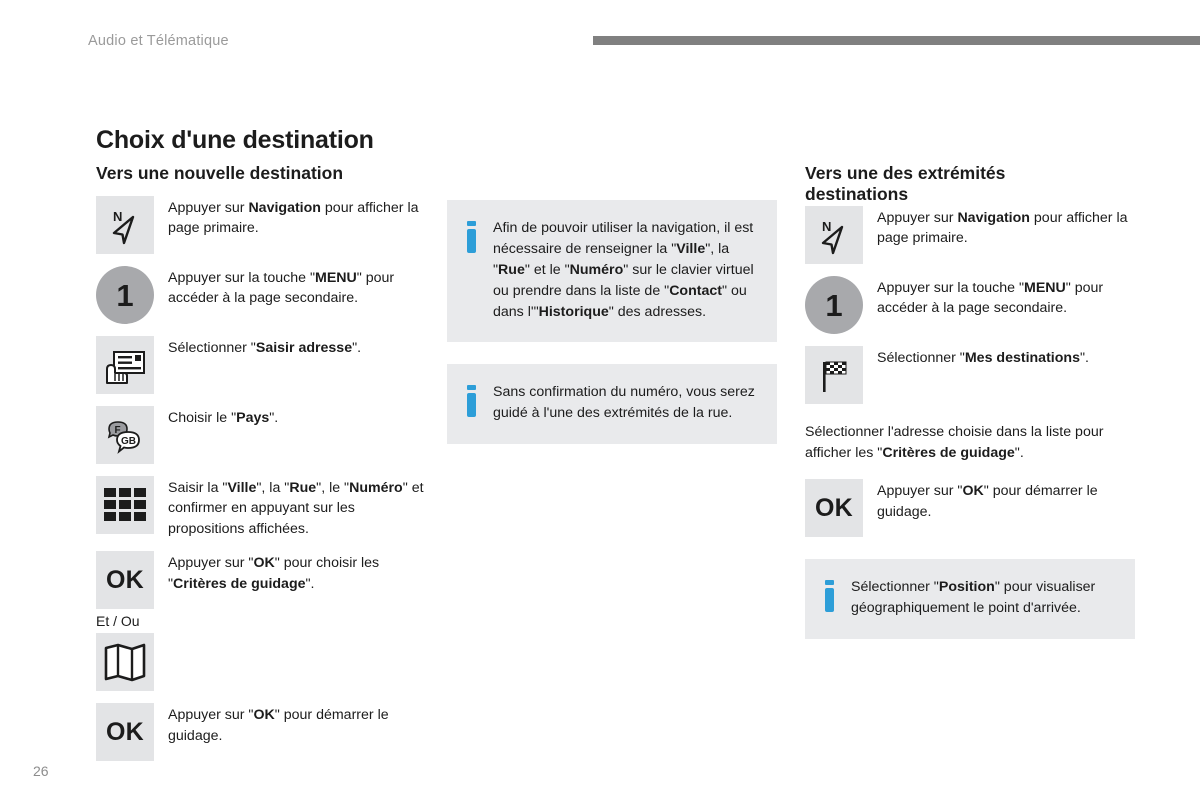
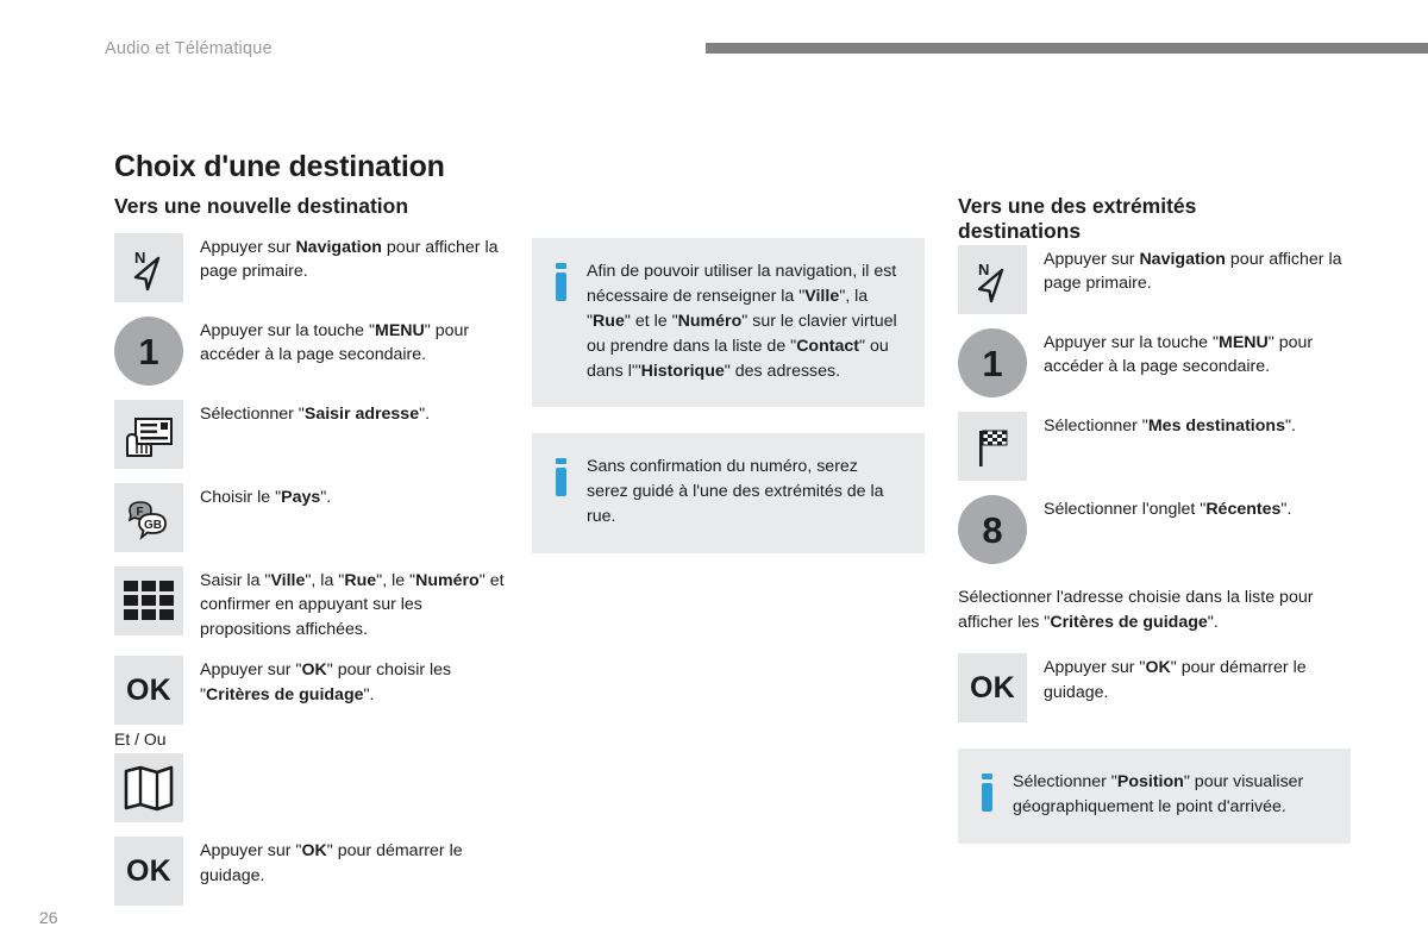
  Audio et Télématique
  Choix d'une destination
  Vers une nouvelle destination
  Vers une des extrémités destinations
  N
  Appuyer sur Navigation pour afficher la page primaire.
  1
  Appuyer sur la touche "MENU" pour accéder à la page secondaire.
  Sélectionner "Saisir adresse".
  F
  GB
  Choisir le "Pays".
  Saisir la "Ville", la "Rue", le "Numéro" et confirmer en appuyant sur les propositions affichées.
  OK
  Appuyer sur "OK" pour choisir les "Critères de guidage".
  Et / Ou
  OK
  Appuyer sur "OK" pour démarrer le guidage.
  Afin de pouvoir utiliser la navigation, il est nécessaire de renseigner la "Ville", la "Rue" et le "Numéro" sur le clavier virtuel ou prendre dans la liste de "Contact" ou dans l'"Historique" des adresses.
- Sans confirmation du numéro, vous serez guidé à l'une des extrémités de la rue.
+ Sans confirmation du numéro, serez serez guidé à l'une des extrémités de la rue.
  N
  Appuyer sur Navigation pour afficher la page primaire.
  1
  Appuyer sur la touche "MENU" pour accéder à la page secondaire.
  Sélectionner "Mes destinations".
+ 8
+ Sélectionner l'onglet "Récentes".
  Sélectionner l'adresse choisie dans la liste pour afficher les "Critères de guidage".
  OK
  Appuyer sur "OK" pour démarrer le guidage.
  Sélectionner "Position" pour visualiser géographiquement le point d'arrivée.
  26
